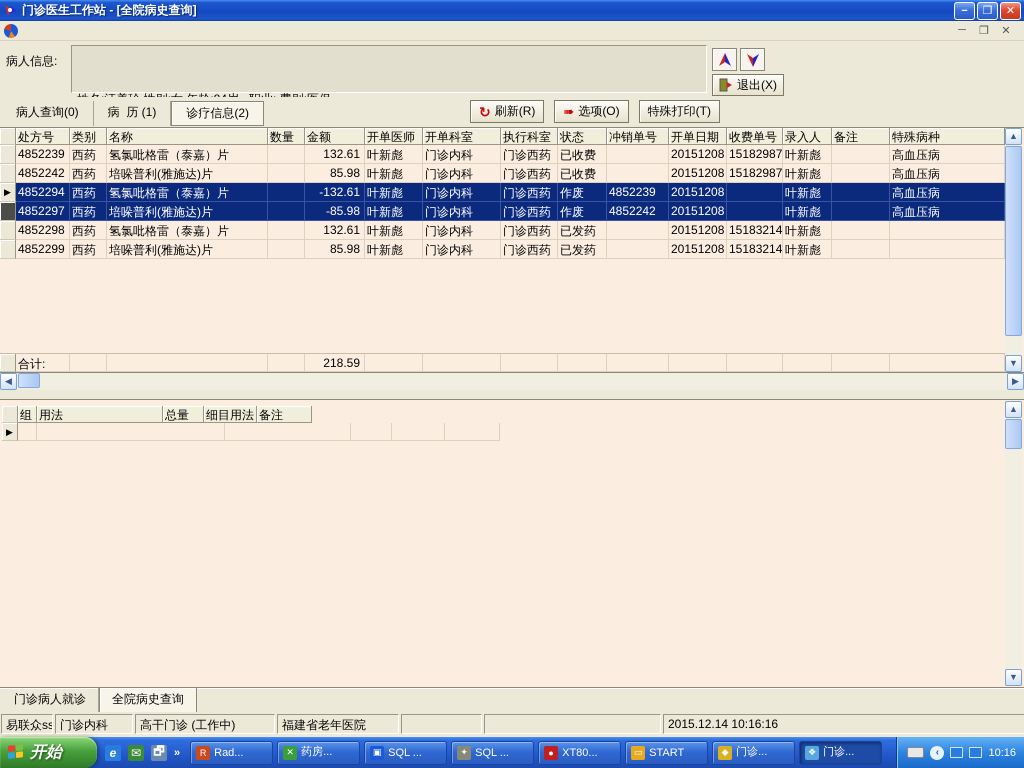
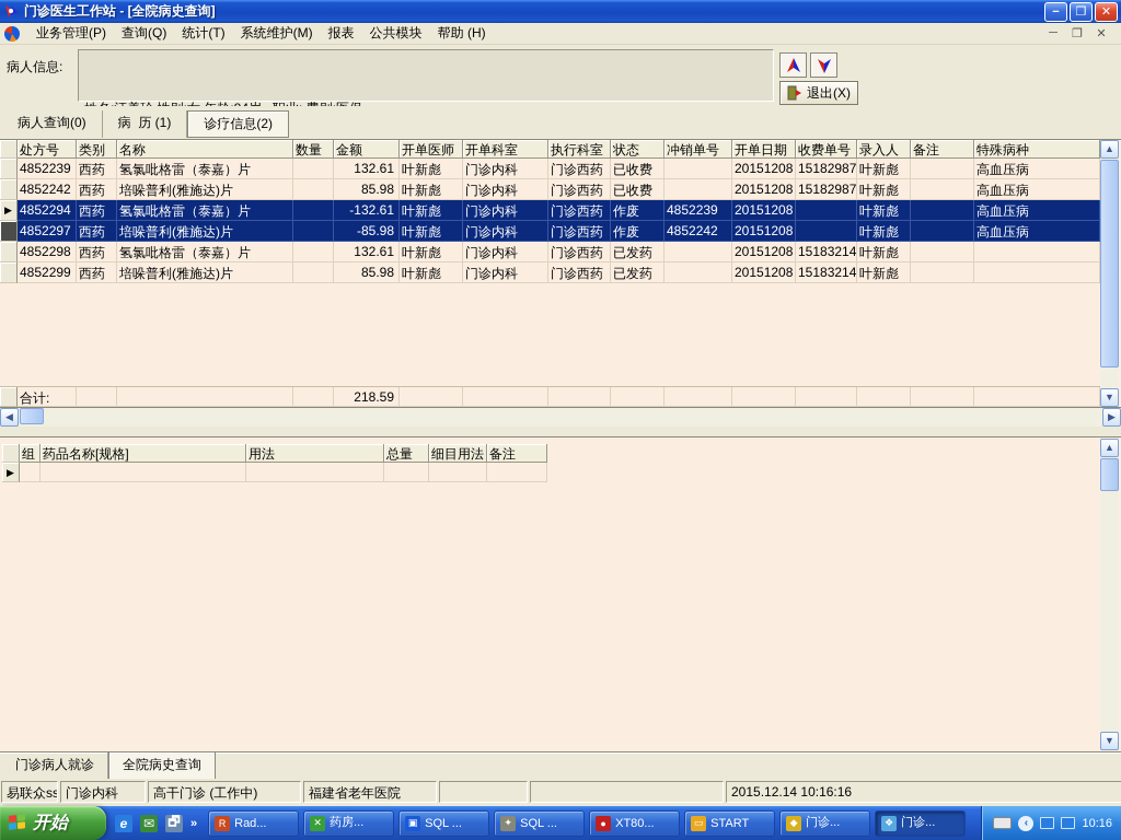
  门诊医生工作站 - [全院病史查询]
  −
  ❐
  ✕
+ 业务管理(P)
+ 查询(Q)
+ 统计(T)
+ 系统维护(M)
+ 报表
+ 公共模块
+ 帮助 (H)
  ─
  ❐
  ✕
  病人信息:
  退出(X)
  病人查询(0)
  病 历 (1)
  诊疗信息(2)
- ↻
- 刷新(R)
- ➠
- 选项(O)
- 特殊打印(T)
  处方号
  类别
  名称
  数量
  金额
  开单医师
  开单科室
  执行科室
  状态
  冲销单号
  开单日期
  收费单号
  录入人
  备注
  特殊病种
  4852239
  西药
  氢氯吡格雷（泰嘉）片
  132.61
  叶新彪
  门诊内科
  门诊西药
  已收费
  20151208
  15182987
  叶新彪
  高血压病
  4852242
  西药
  培哚普利(雅施达)片
  85.98
  叶新彪
  门诊内科
  门诊西药
  已收费
  20151208
  15182987
  叶新彪
  高血压病
  ▶
  4852294
  西药
  氢氯吡格雷（泰嘉）片
  -132.61
  叶新彪
  门诊内科
  门诊西药
  作废
  4852239
  20151208
  叶新彪
  高血压病
  4852297
  西药
  培哚普利(雅施达)片
  -85.98
  叶新彪
  门诊内科
  门诊西药
  作废
  4852242
  20151208
  叶新彪
  高血压病
  4852298
  西药
  氢氯吡格雷（泰嘉）片
  132.61
  叶新彪
  门诊内科
  门诊西药
  已发药
  20151208
  15183214
  叶新彪
  4852299
  西药
  培哚普利(雅施达)片
  85.98
  叶新彪
  门诊内科
  门诊西药
  已发药
  20151208
  15183214
  叶新彪
  合计:
  218.59
  ▲
  ▼
  ◀
  ▶
  组
+ 药品名称[规格]
  用法
  总量
  细目用法
  备注
  ▶
  ▲
  ▼
  门诊病人就诊
  全院病史查询
  易联众ss
  门诊内科
  高干门诊 (工作中)
  福建省老年医院
  2015.12.14 10:16:16
  开始
  e
  ✉
  🗗
  »
  R
  Rad...
  ✕
  药房...
  ▣
  SQL ...
  ✦
  SQL ...
  ●
  XT80...
  ▭
  START
  ◆
  门诊...
  ❖
  门诊...
  ‹
  10:16
